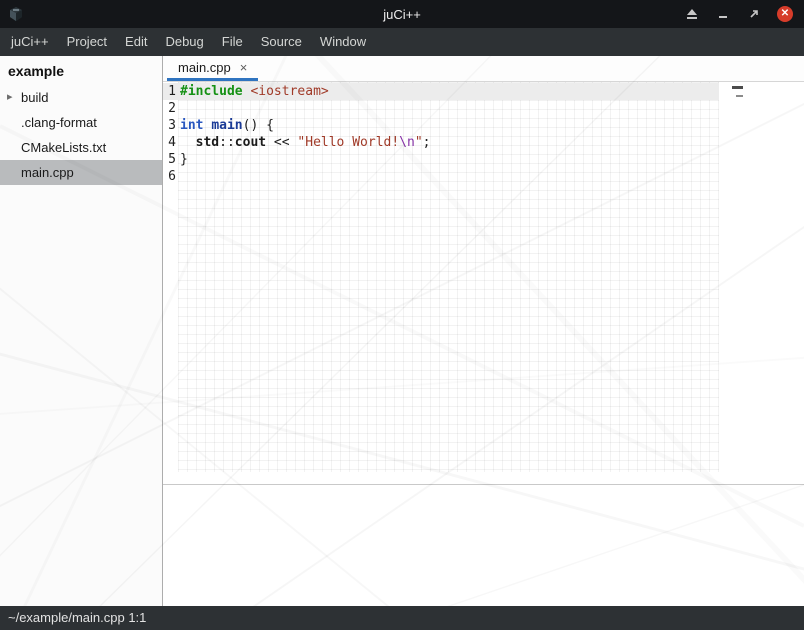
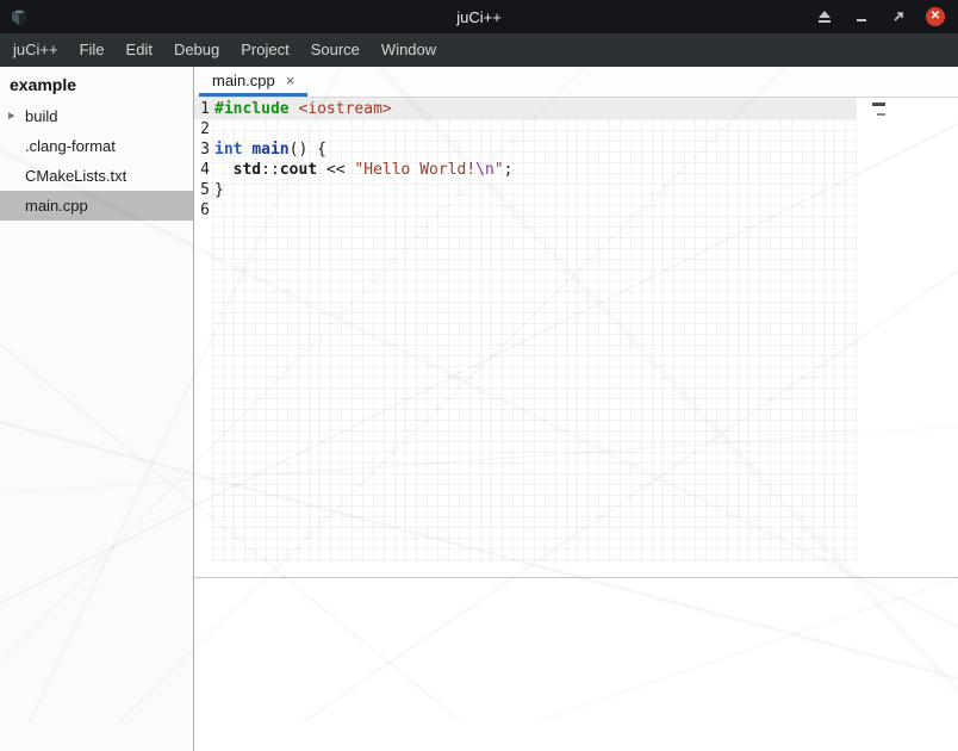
  juCi++
  ✕
  juCi++
- Project
+ File
  Edit
  Debug
- File
+ Project
  Source
  Window
  example
  ▸
  build
  .clang-format
  CMkeLists.txt
  main.cpp
  main.cpp
  ×
  1
  #include <istream>
  2
  3
  int main( {
  4
  std::cout << "Hello World \n";
  5
  }
  6
- ~/example/main.cpp 1:1
